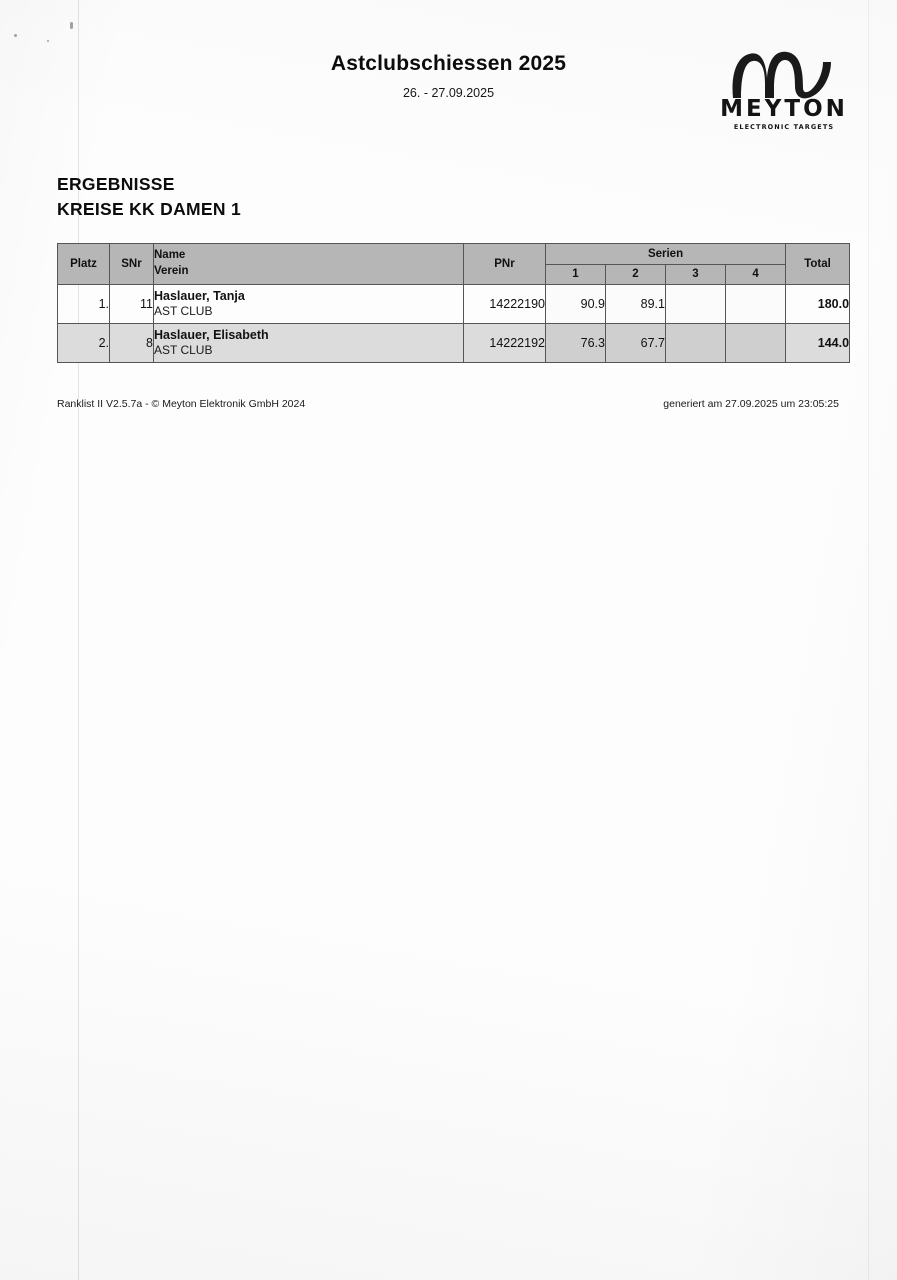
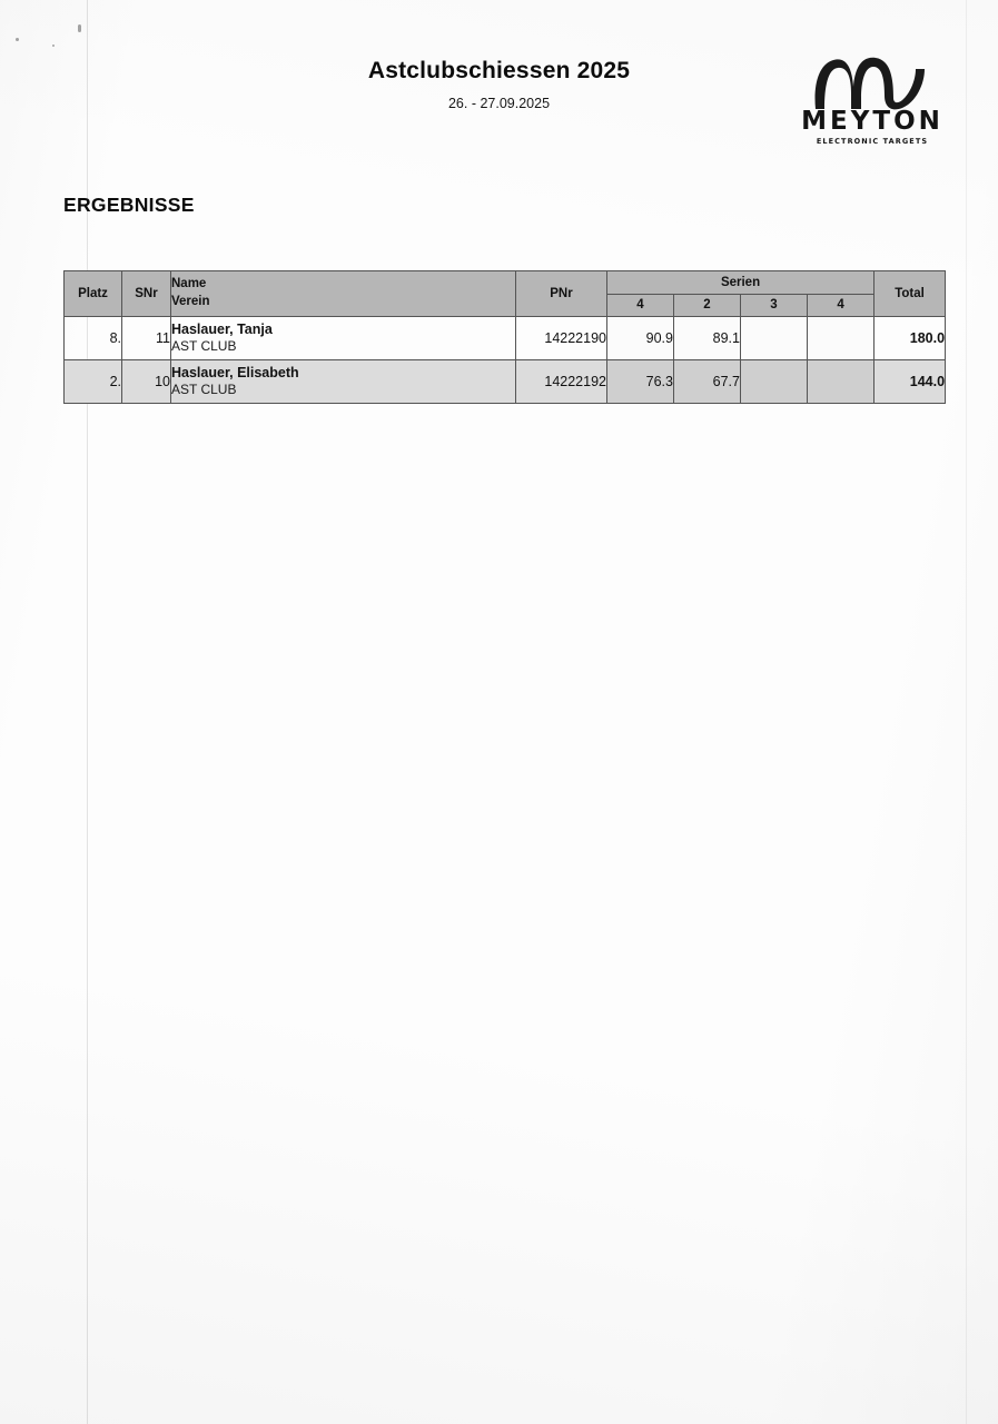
  Astclubschiessen 2025
  26. - 27.09.2025
  MEYTON
  ELECTRONIC TARGETS
  ERGEBNISSE
- KREISE KK DAMEN 1
  Platz	SNr	Name Verein	PNr	Serien	Total
- 1	2	3	4
+ 4	2	3	4
- 1.	11	Haslauer, Tanja AST CLUB	14222190	90.9	89.1			180.0
+ 8.	11	Haslauer, Tanja AST CLUB	14222190	90.9	89.1			180.0
- 2.	8	Haslauer, Elisabeth AST CLUB	14222192	76.3	67.7			144.0
+ 2.	10	Haslauer, Elisabeth AST CLUB	14222192	76.3	67.7			144.0
- Ranklist II V2.5.7a - © Meyton Elektronik GmbH 2024
- generiert am 27.09.2025 um 23:05:25
